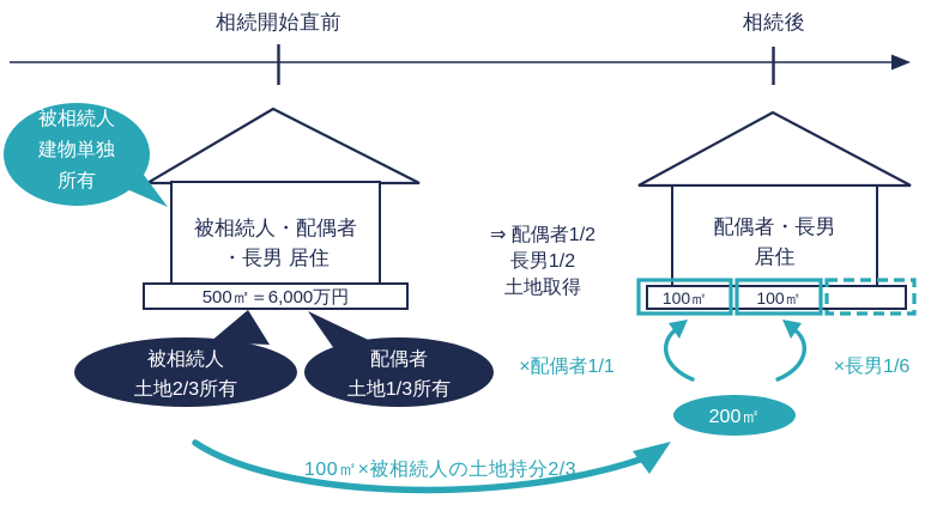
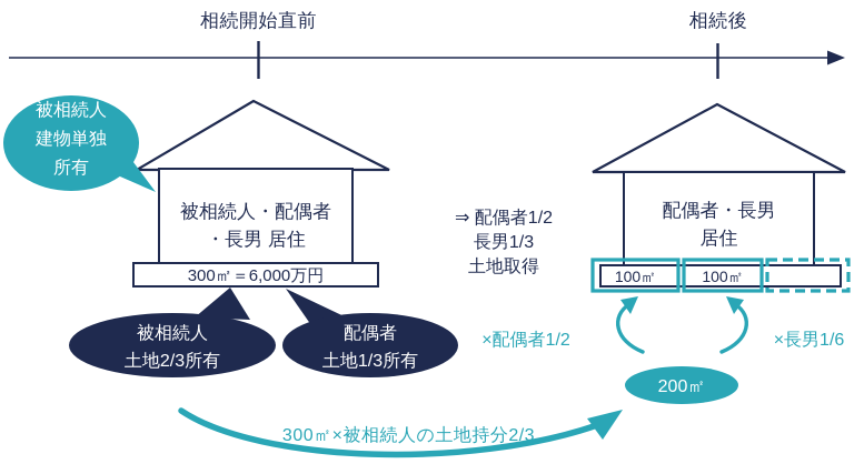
  相続開始直前
  相続後
  被相続人
  建物単独
  所有
  被相続人・配偶者
  ・長男 居住
- 500㎡＝6,000万円
+ 300㎡＝6,000万円
  被相続人
  土地2/3所有
  配偶者
  土地1/3所有
  ⇒ 配偶者1/2
- 長男1/2
+ 長男1/3
  土地取得
  配偶者・長男
  居住
  100㎡
  100㎡
- ×配偶者1/1
+ ×配偶者1/2
  ×長男1/6
  200㎡
- 100㎡×被相続人の土地持分2/3
+ 300㎡×被相続人の土地持分2/3
